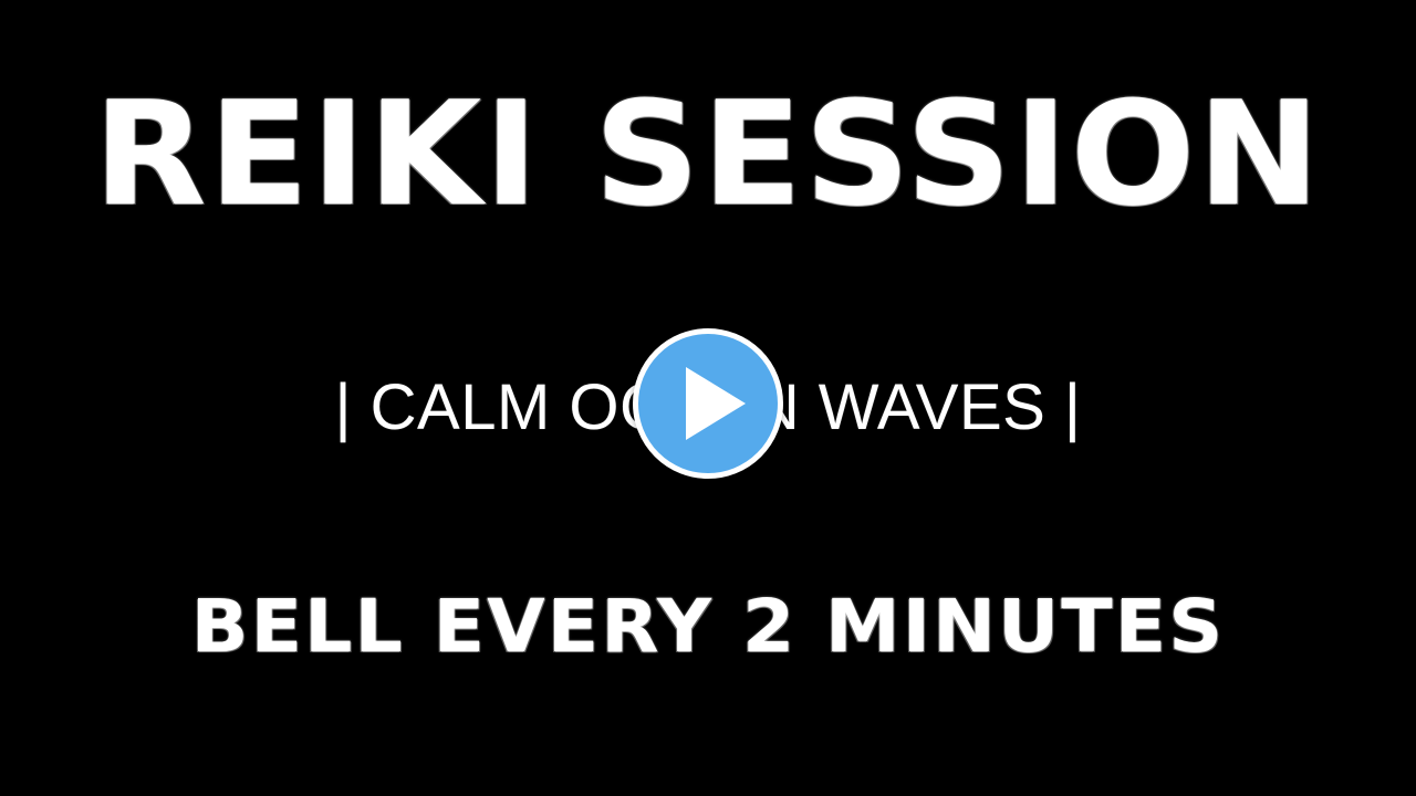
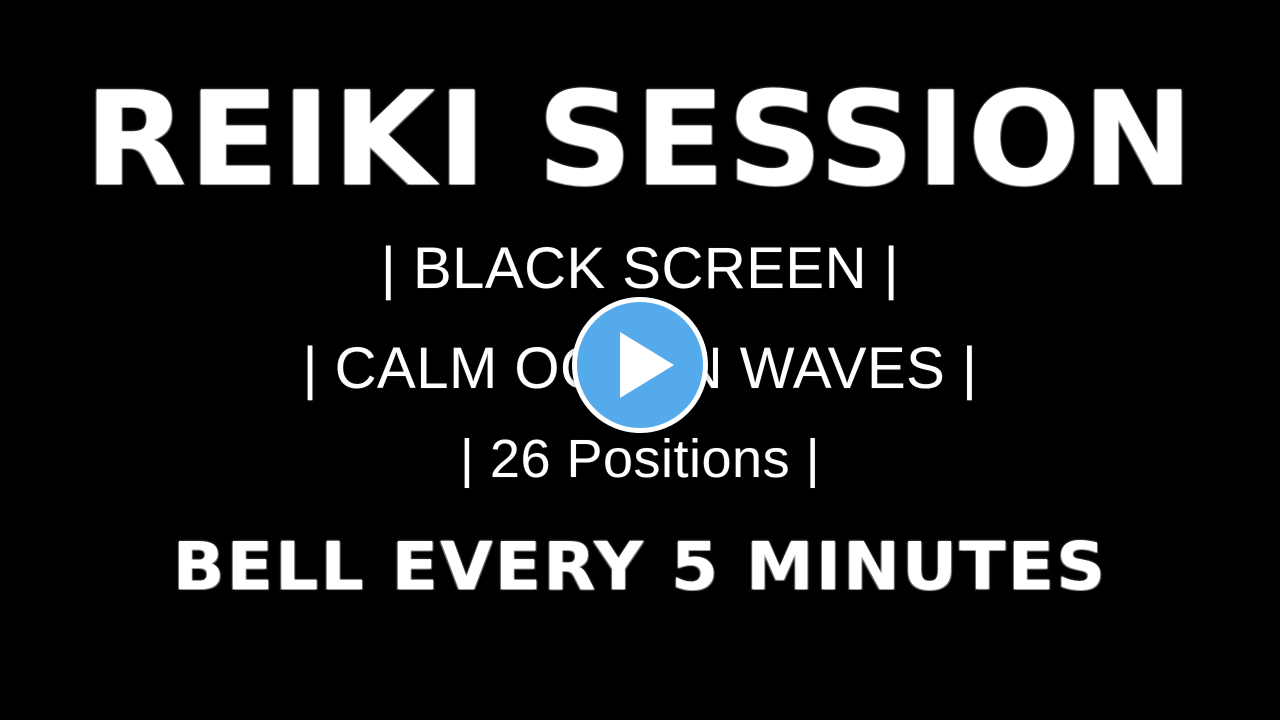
  REIKI SESSION
+ | BLACK SCREEN |
  | CALM O WAVES |
+ | 26 Positions |
- BELL EVERY 2 MINUTES
+ BELL EVERY 5 MINUTES
